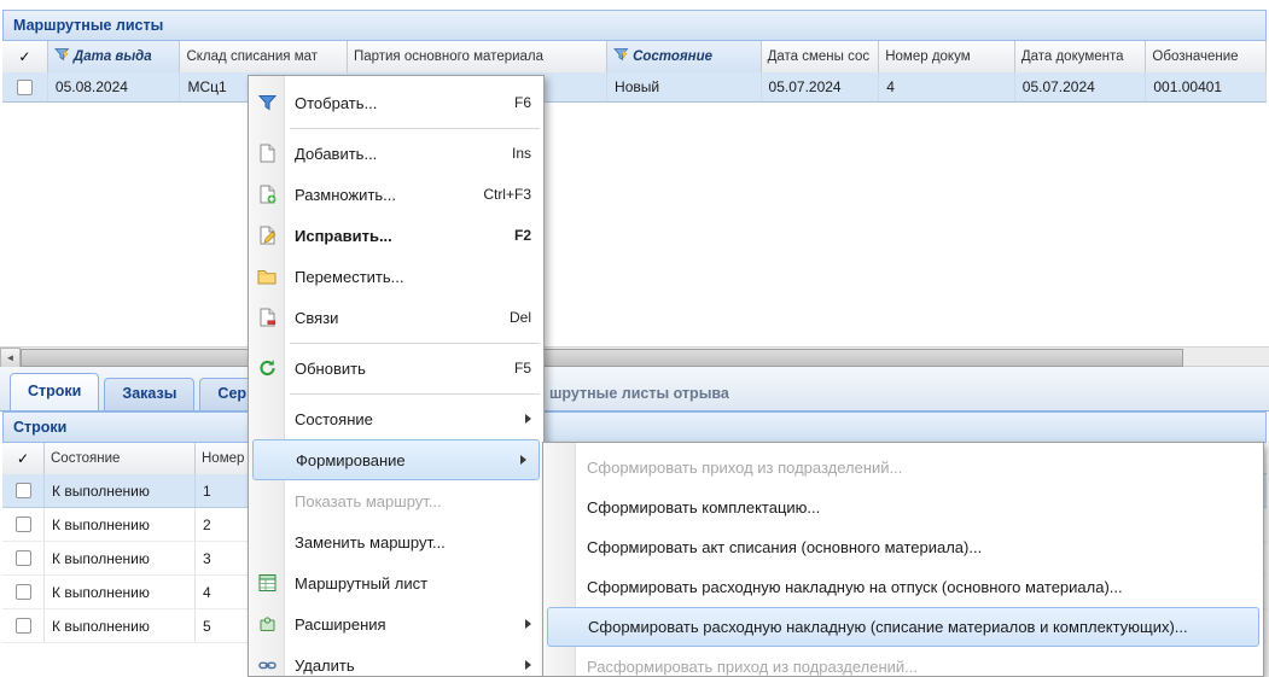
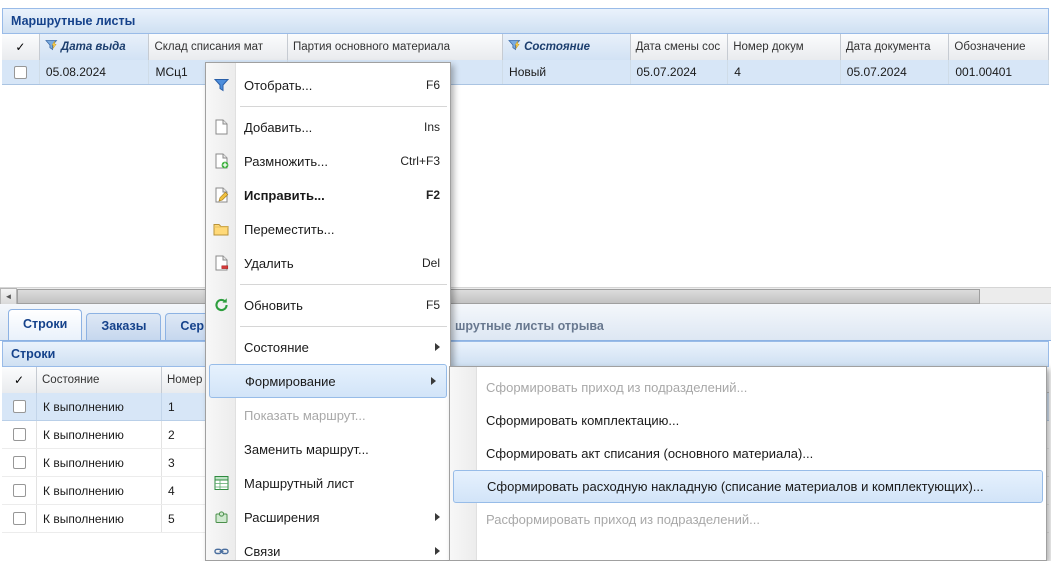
  Маршрутные листы
  ✓
  Дата выда
  Склад списания мат
  Партия основного материала
  Состояние
  Дата смены сос
  Номер докум
  Дата документа
  Обозначение
  05.08.2024
  МСц1
  Новый
  05.07.2024
  4
  05.07.2024
  001.00401
  ◄
  Строки
  Заказы
  Сер
  шрутные листы отрыва
  Строки
  ✓
  Состояние
  Номер
  К выполнению
  1
  К выполнению
  2
  К выполнению
  3
  К выполнению
  4
  К выполнению
  5
  Отобрать...
  F6
  Добавить...
  Ins
  Размножить...
  Ctrl+F3
  Исправить...
  F2
  Переместить...
- Связи
+ Удалить
  Del
  Обновить
  F5
  Состояние
  Формирование
  Показать маршрут...
  Заменить маршрут...
  Маршрутный лист
  Расширения
- Удалить
+ Связи
  Сформировать приход из подразделений...
  Сформировать комплектацию...
  Сформировать акт списания (основного материала)...
- Сформировать расходную накладную на отпуск (основного материала)...
  Сформировать расходную накладную (списание материалов и комплектующих)...
  Расформировать приход из подразделений...
